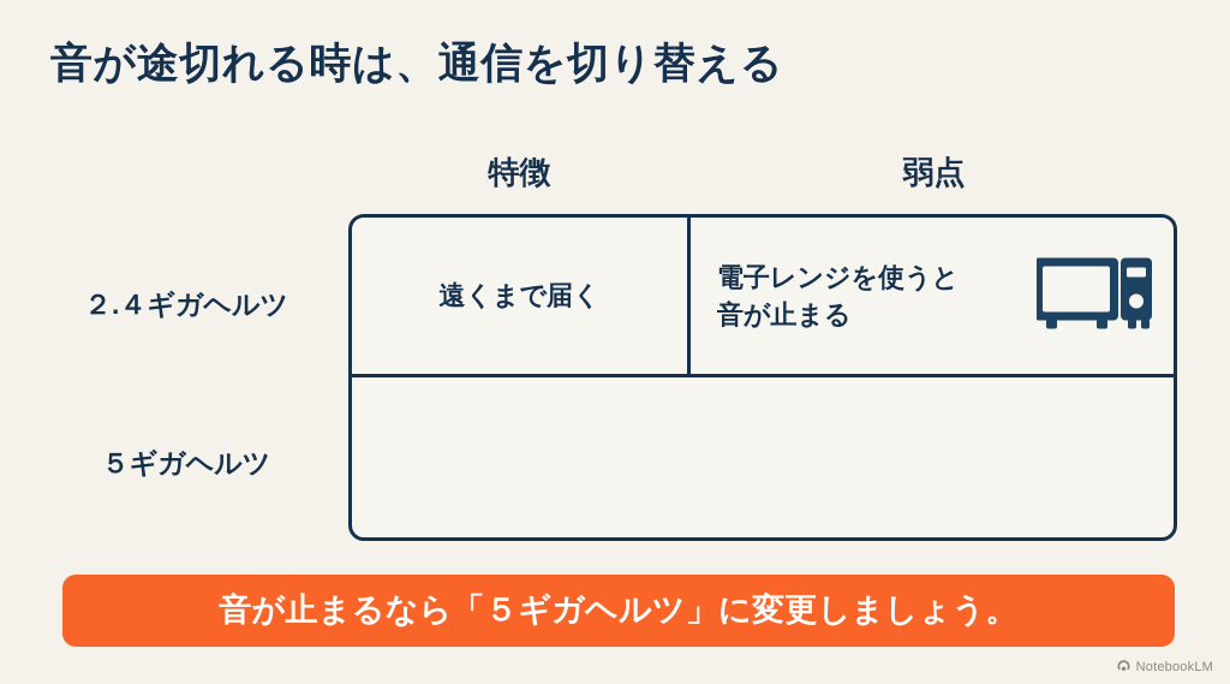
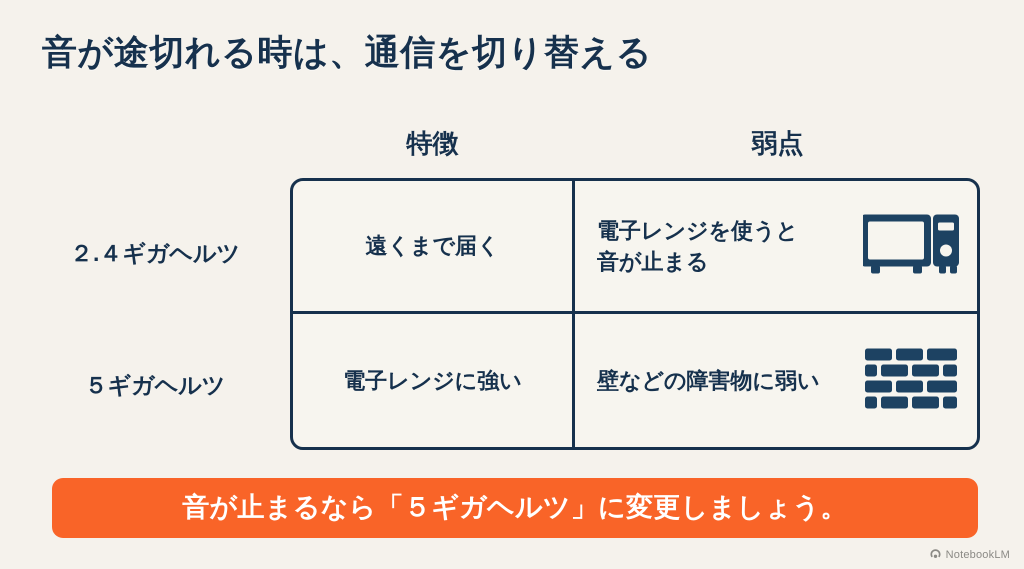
  音が途切れる時は、通信を切り替える
  特徴
  弱点
  ２.４ギガヘルツ
  ５ギガヘルツ
  遠くまで届く
  電子レンジを使うと
  音が止まる
+ 電子レンジに強い
+ 壁などの障害物に弱い
  音が止まるなら「５ギガヘルツ」に変更しましょう。
  NotebookLM
